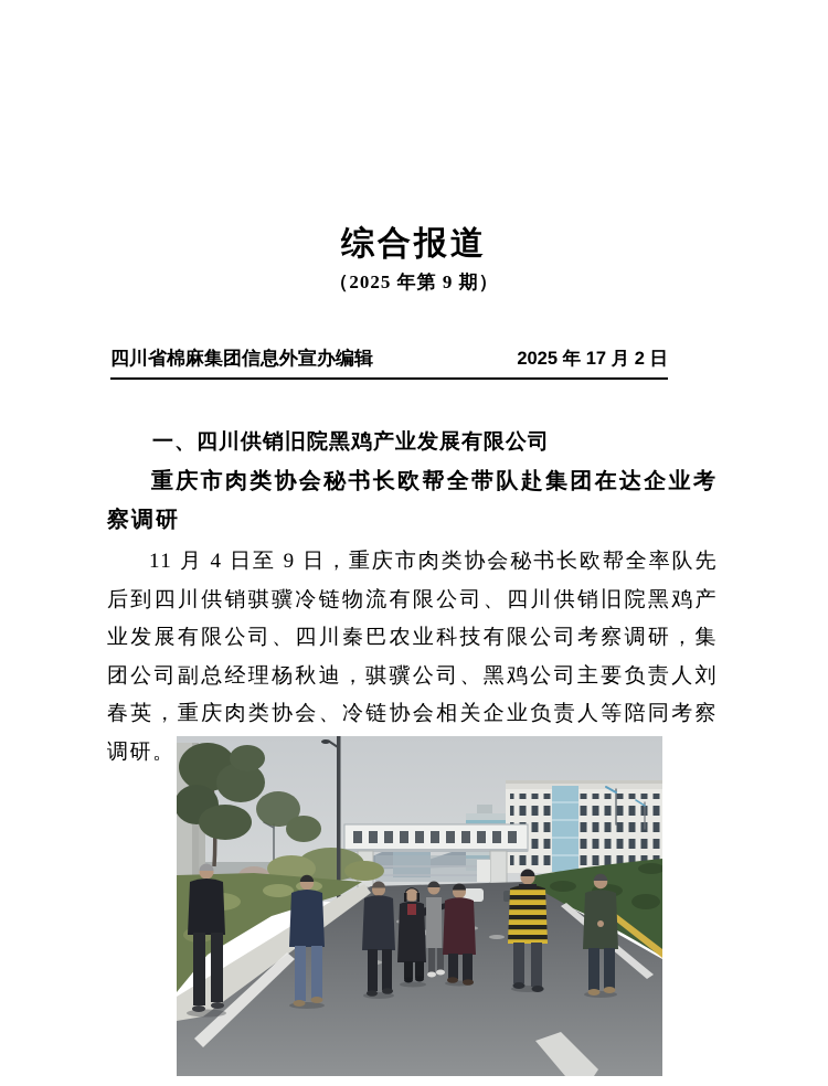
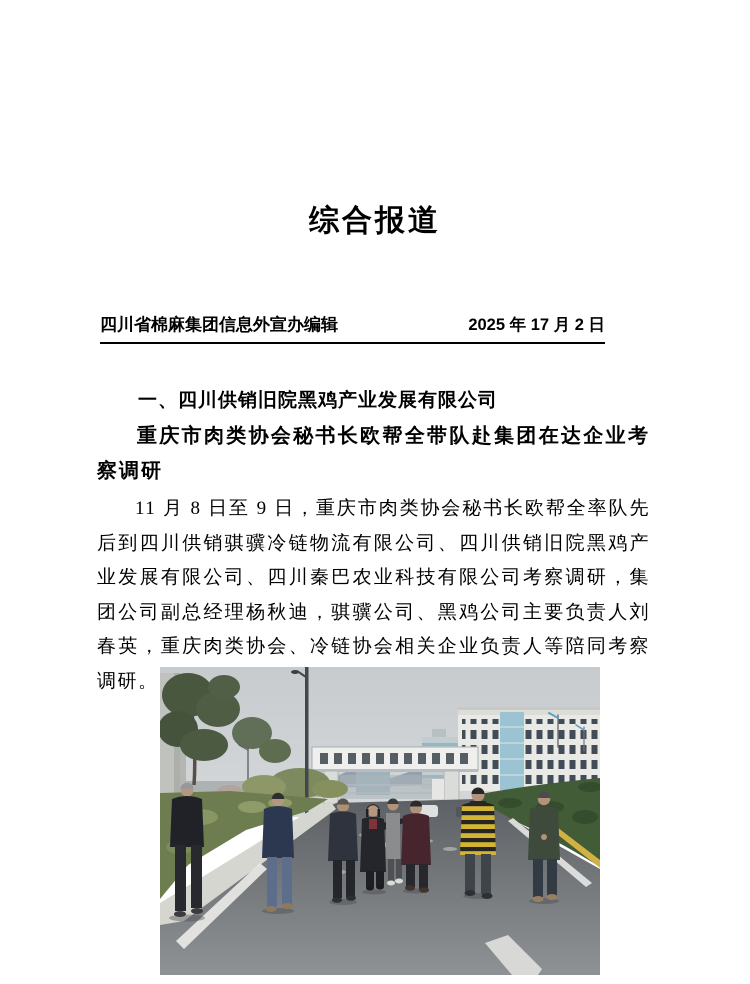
  综合报道
- （2025 年第 9 期）
  四川省棉麻集团信息外宣办编辑
  2025 年 17 月 2 日
  一、四川供销旧院黑鸡产业发展有限公司
  重庆市肉类协会秘书长欧帮全带队赴集团在达企业考察调研
- 11 月 4 日至 9 日，重庆市肉类协会秘书长欧帮全率队先后到四川供销骐骥冷链物流有限公司、四川供销旧院黑鸡产业发展有限公司、四川秦巴农业科技有限公司考察调研，集团公司副总经理杨秋迪，骐骥公司、黑鸡公司主要负责人刘春英，重庆肉类协会、冷链协会相关企业负责人等陪同考察调研。
+ 11 月 8 日至 9 日，重庆市肉类协会秘书长欧帮全率队先后到四川供销骐骥冷链物流有限公司、四川供销旧院黑鸡产业发展有限公司、四川秦巴农业科技有限公司考察调研，集团公司副总经理杨秋迪，骐骥公司、黑鸡公司主要负责人刘春英，重庆肉类协会、冷链协会相关企业负责人等陪同考察调研。
